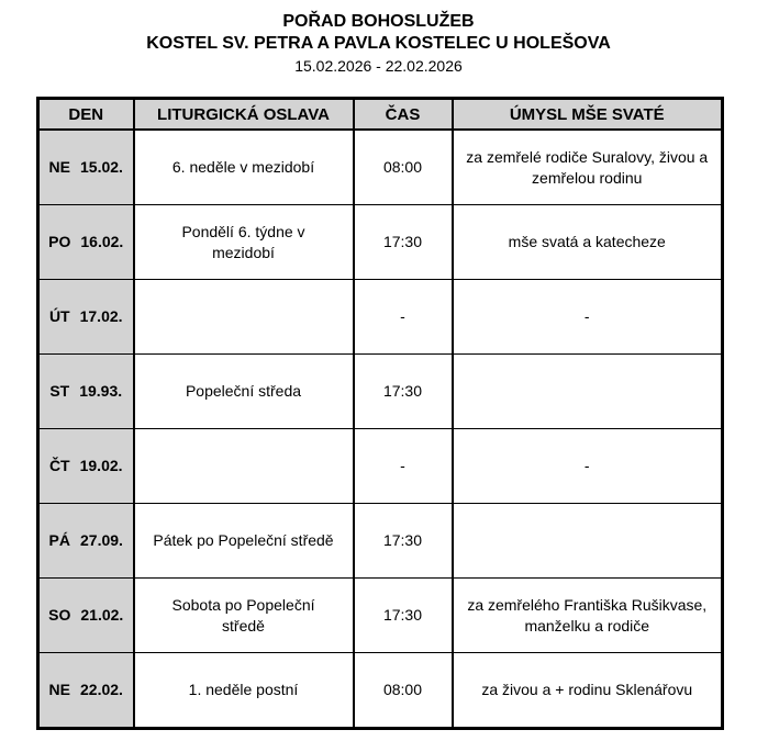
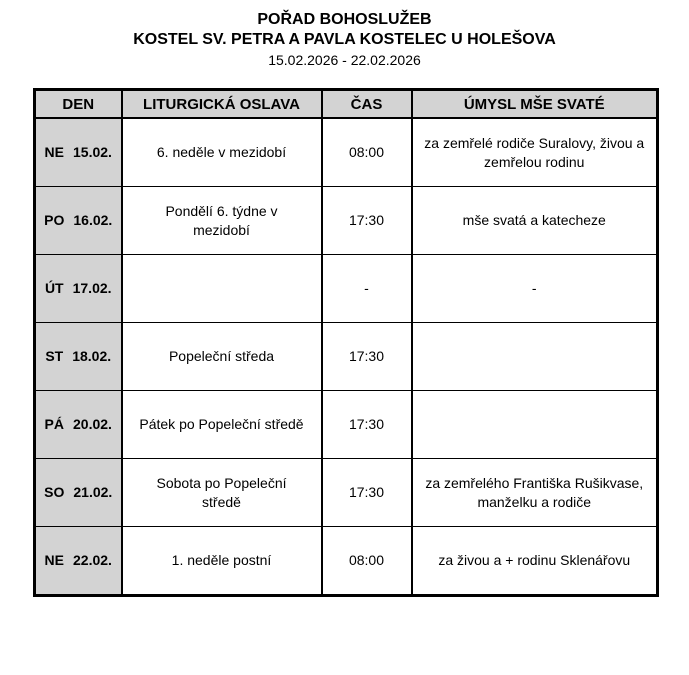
  POŘAD BOHOSLUŽEB
  KOSTEL SV. PETRA A PAVLA KOSTELEC U HOLEŠOVA
  15.02.2026 - 22.02.2026
  DEN	LITURGICKÁ OSLAVA	ČAS	ÚMYSL MŠE SVATÉ
  NE 15.02.	6. neděle v mezidobí	08:00	za zemřelé rodiče Suralovy, živou a zemřelou rodinu
  PO 16.02.	Pondělí 6. týdne v mezidobí	17:30	mše svatá a katecheze
  ÚT 17.02.		-	-
- ST 19.93.	Popeleční středa	17:30
+ ST 18.02.	Popeleční středa	17:30
- ČT 19.02.		-	-
- PÁ 27.09.	Pátek po Popeleční středě	17:30
+ PÁ 20.02.	Pátek po Popeleční středě	17:30
  SO 21.02.	Sobota po Popeleční středě	17:30	za zemřelého Františka Rušikvase, manželku a rodiče
  NE 22.02.	1. neděle postní	08:00	za živou a + rodinu Sklenářovu
